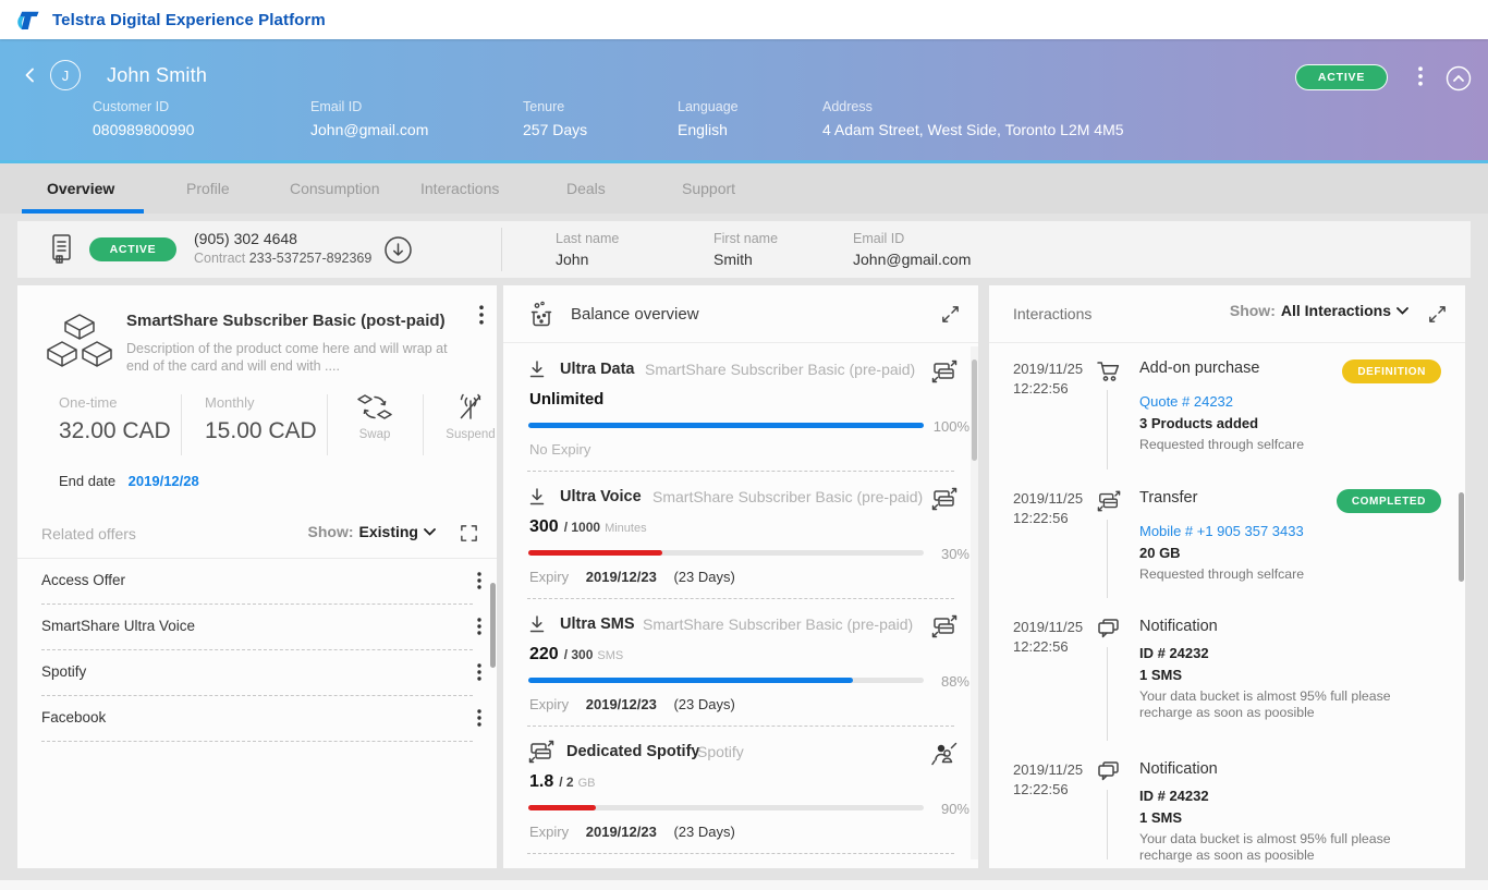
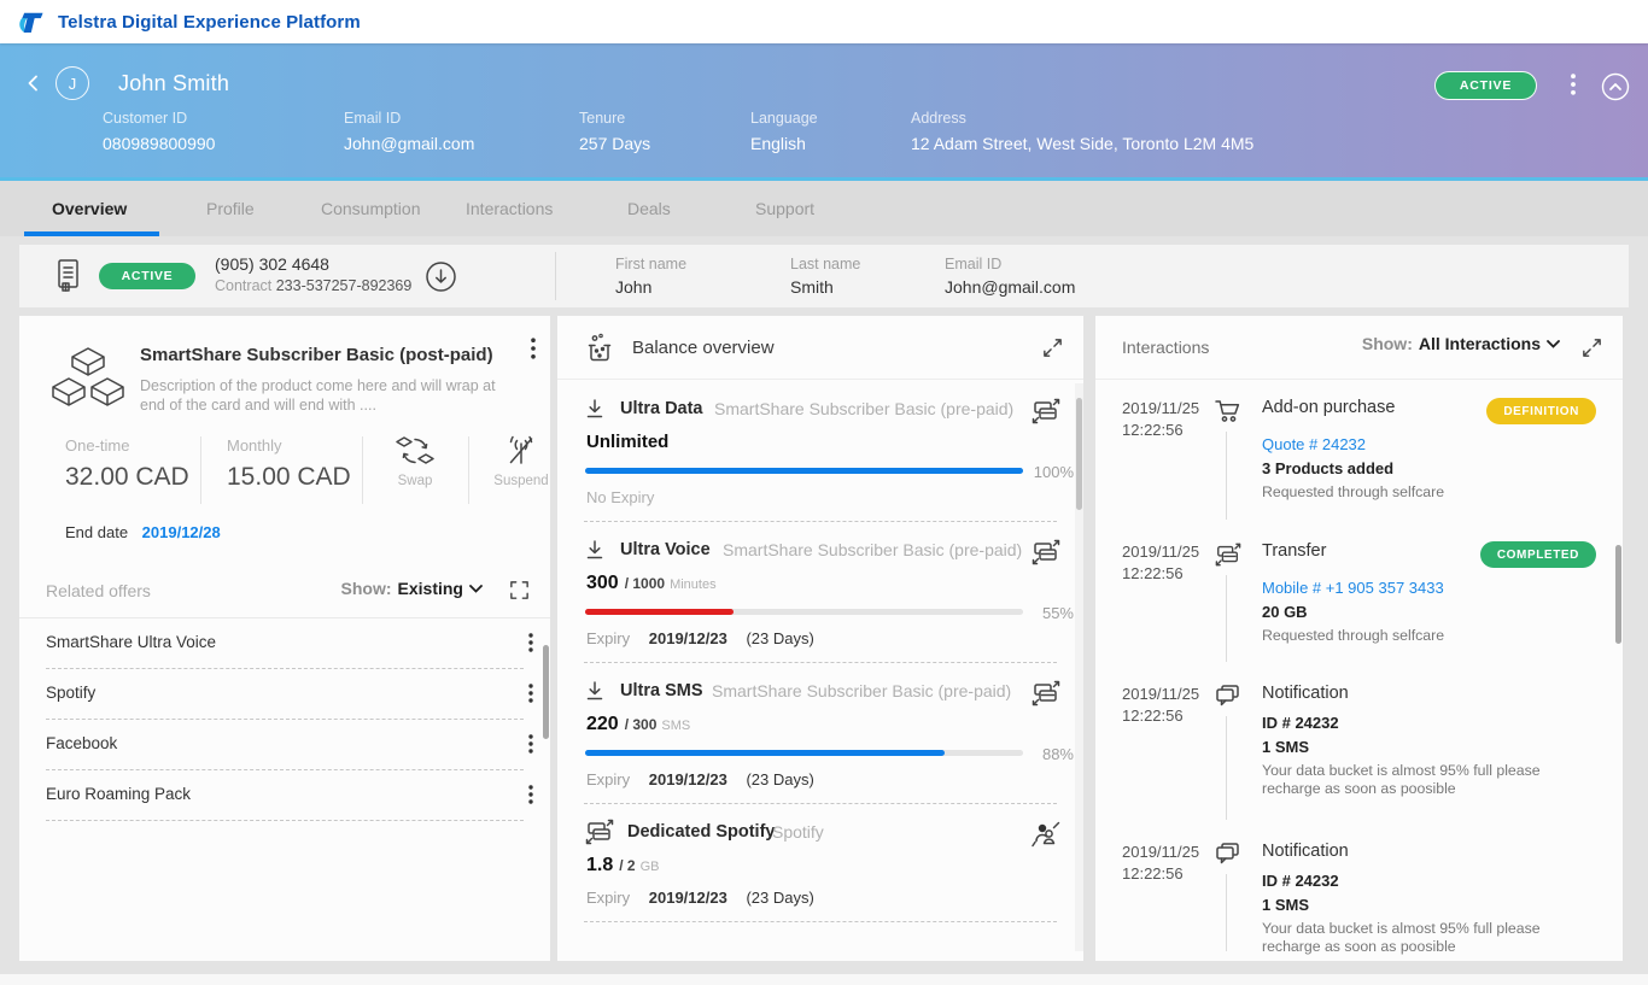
  Telstra Digital Experience Platform
  J
  John Smith
  Customer ID
  080989800990
  Email ID
  John@gmail.com
  Tenure
  257 Days
  Language
  English
  Address
- 4 Adam Street, West Side, Toronto L2M 4M5
+ 12 Adam Street, West Side, Toronto L2M 4M5
  ACTIVE
  Overview
  Profile
  Consumption
  Interactions
  Deals
  Support
  ACTIVE
  (905) 302 4648
  Contract 233-537257-892369
- Last name
+ First name
  John
- First name
+ Last name
  Smith
  Email ID
  John@gmail.com
  SmartShare Subscriber Basic (post-paid)
  Description of the product come here and will wrap at end of the card and will end with ....
  One-time
  32.00 CAD
  Monthly
  15.00 CAD
  Swap
  Suspend
  End date 2019/12/28
  Related offers
  Show:
  Existing
- Access Offer
  SmartShare Ultra Voice
  Spotify
  Facebook
+ Euro Roaming Pack
  Balance overview
  Ultra Data
  SmartShare Subscriber Basic (pre-paid)
  Unlimited
  100%
  No Expiry
  Ultra Voice
  SmartShare Subscriber Basic (pre-paid)
  300
  / 1000
  Minutes
- 30%
+ 55%
  Expiry 2019/12/23 (23 Days)
  Ultra SMS
  SmartShare Subscriber Basic (pre-paid)
  220
  / 300
  SMS
  88%
  Expiry 2019/12/23 (23 Days)
  Dedicated Spotify
  Spotify
  1.8
  / 2
  GB
- 90%
  Expiry 2019/12/23 (23 Days)
  Interactions
  Show:
  All Interactions
  2019/11/25
  12:22:56
  Add-on purchase
  DEFINITION
  Quote # 24232
  3 Products added
  Requested through selfcare
  2019/11/25
  12:22:56
  Transfer
  COMPLETED
  Mobile # +1 905 357 3433
  20 GB
  Requested through selfcare
  2019/11/25
  12:22:56
  Notification
  ID # 24232
  1 SMS
  Your data bucket is almost 95% full please recharge as soon as poosible
  2019/11/25
  12:22:56
  Notification
  ID # 24232
  1 SMS
  Your data bucket is almost 95% full please recharge as soon as poosible
